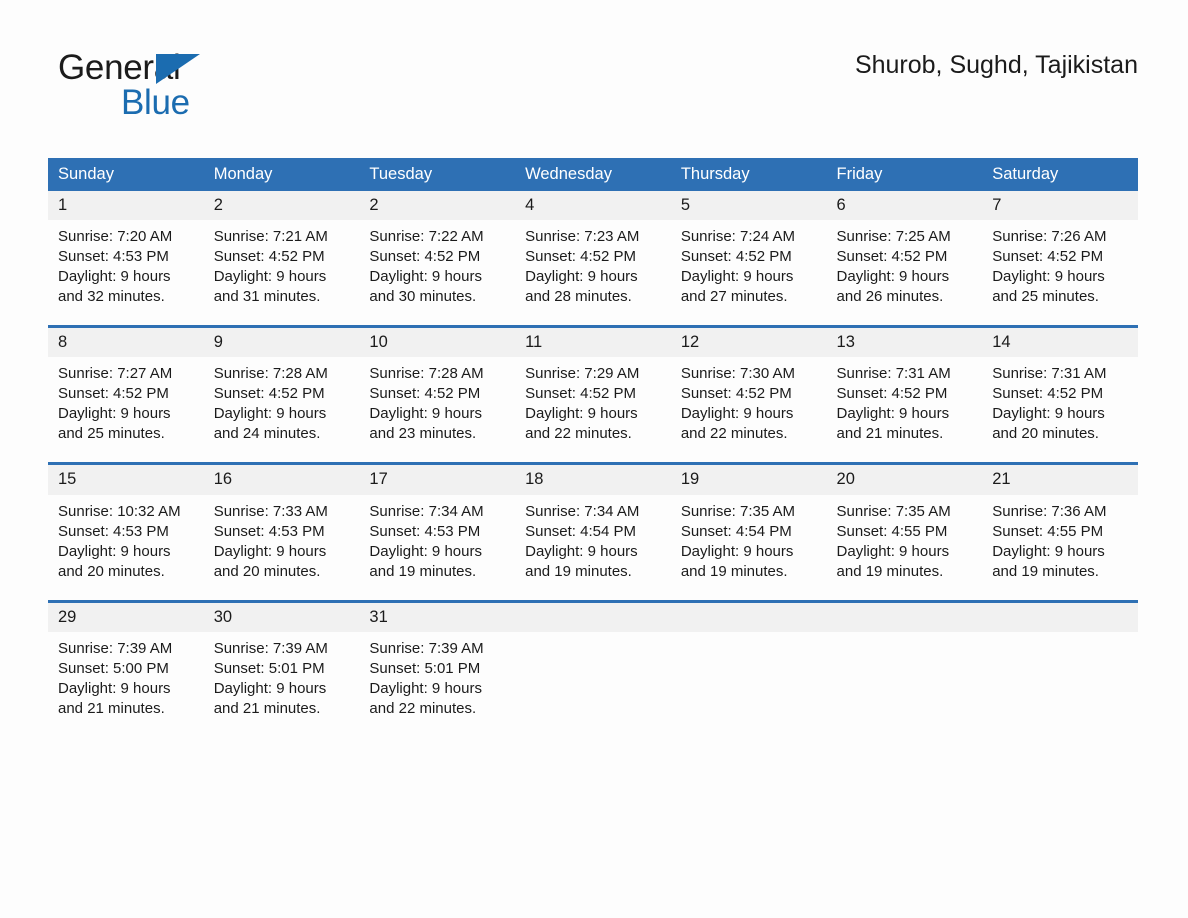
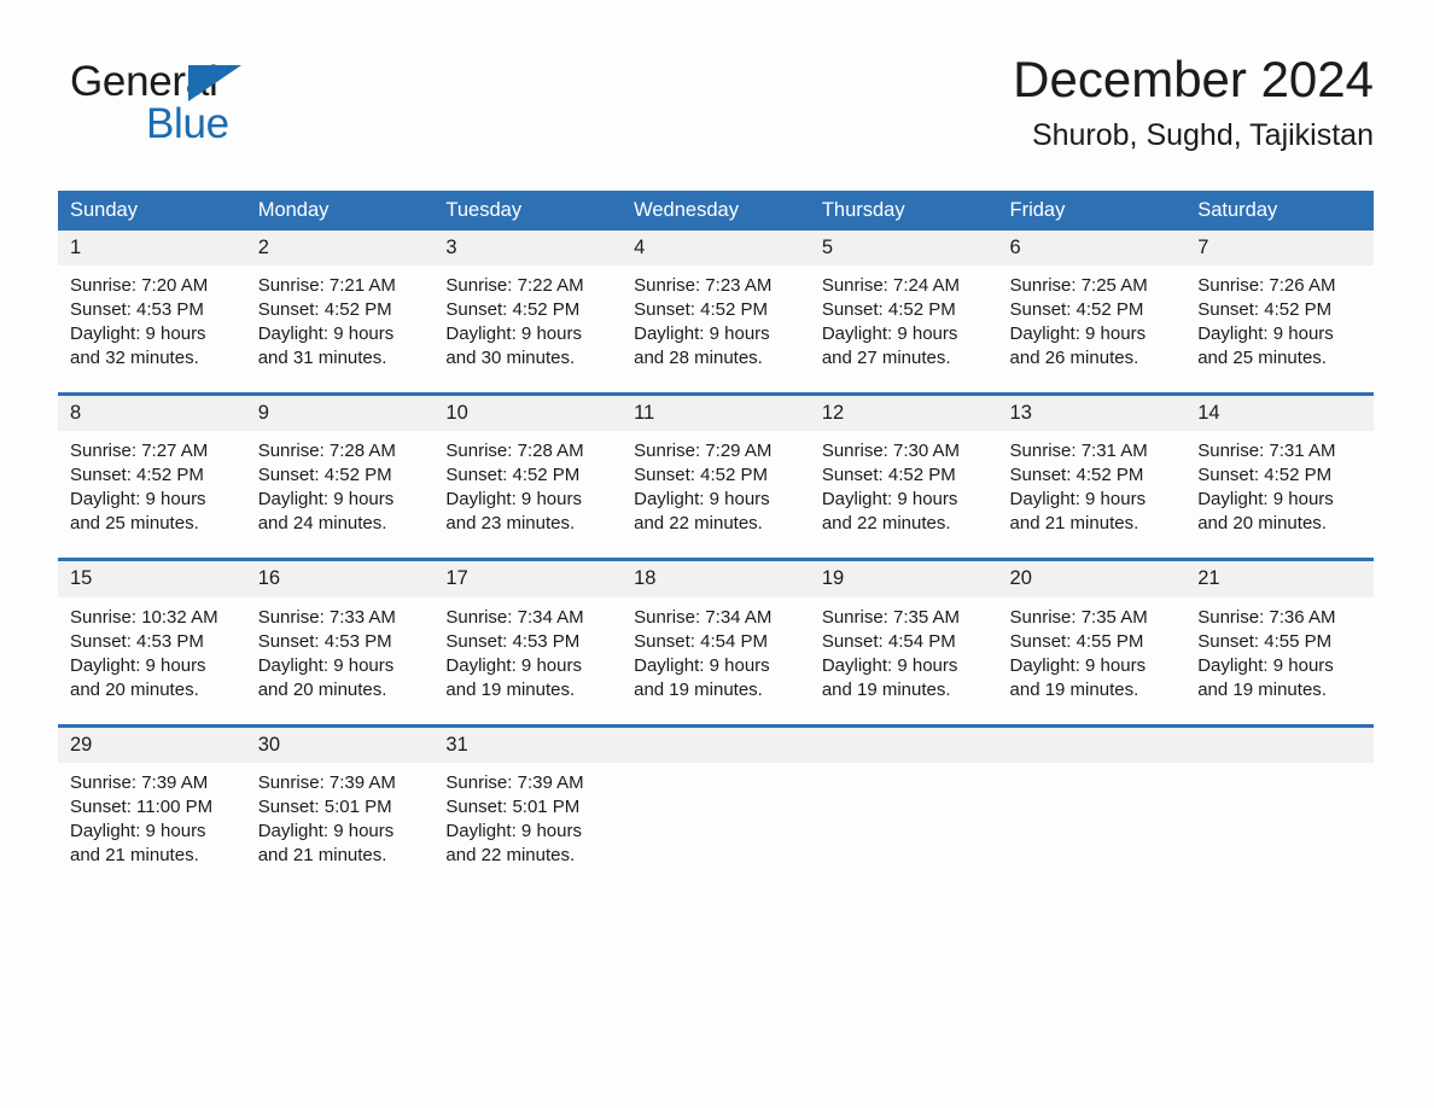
  General
  Blue
+ December 2024
  Shurob, Sughd, Tajikistan
  Sunday	Monday	Tuesday	Wednesday	Thursday	Friday	Saturday
- 1 Sunrise: 7:20 AM Sunset: 4:53 PM Daylight: 9 hours and 32 minutes.	2 Sunrise: 7:21 AM Sunset: 4:52 PM Daylight: 9 hours and 31 minutes.	2 Sunrise: 7:22 AM Sunset: 4:52 PM Daylight: 9 hours and 30 minutes.	4 Sunrise: 7:23 AM Sunset: 4:52 PM Daylight: 9 hours and 28 minutes.	5 Sunrise: 7:24 AM Sunset: 4:52 PM Daylight: 9 hours and 27 minutes.	6 Sunrise: 7:25 AM Sunset: 4:52 PM Daylight: 9 hours and 26 minutes.	7 Sunrise: 7:26 AM Sunset: 4:52 PM Daylight: 9 hours and 25 minutes.
+ 1 Sunrise: 7:20 AM Sunset: 4:53 PM Daylight: 9 hours and 32 minutes.	2 Sunrise: 7:21 AM Sunset: 4:52 PM Daylight: 9 hours and 31 minutes.	3 Sunrise: 7:22 AM Sunset: 4:52 PM Daylight: 9 hours and 30 minutes.	4 Sunrise: 7:23 AM Sunset: 4:52 PM Daylight: 9 hours and 28 minutes.	5 Sunrise: 7:24 AM Sunset: 4:52 PM Daylight: 9 hours and 27 minutes.	6 Sunrise: 7:25 AM Sunset: 4:52 PM Daylight: 9 hours and 26 minutes.	7 Sunrise: 7:26 AM Sunset: 4:52 PM Daylight: 9 hours and 25 minutes.
  8 Sunrise: 7:27 AM Sunset: 4:52 PM Daylight: 9 hours and 25 minutes.	9 Sunrise: 7:28 AM Sunset: 4:52 PM Daylight: 9 hours and 24 minutes.	10 Sunrise: 7:28 AM Sunset: 4:52 PM Daylight: 9 hours and 23 minutes.	11 Sunrise: 7:29 AM Sunset: 4:52 PM Daylight: 9 hours and 22 minutes.	12 Sunrise: 7:30 AM Sunset: 4:52 PM Daylight: 9 hours and 22 minutes.	13 Sunrise: 7:31 AM Sunset: 4:52 PM Daylight: 9 hours and 21 minutes.	14 Sunrise: 7:31 AM Sunset: 4:52 PM Daylight: 9 hours and 20 minutes.
  15 Sunrise: 10:32 AM Sunset: 4:53 PM Daylight: 9 hours and 20 minutes.	16 Sunrise: 7:33 AM Sunset: 4:53 PM Daylight: 9 hours and 20 minutes.	17 Sunrise: 7:34 AM Sunset: 4:53 PM Daylight: 9 hours and 19 minutes.	18 Sunrise: 7:34 AM Sunset: 4:54 PM Daylight: 9 hours and 19 minutes.	19 Sunrise: 7:35 AM Sunset: 4:54 PM Daylight: 9 hours and 19 minutes.	20 Sunrise: 7:35 AM Sunset: 4:55 PM Daylight: 9 hours and 19 minutes.	21 Sunrise: 7:36 AM Sunset: 4:55 PM Daylight: 9 hours and 19 minutes.
- 29 Sunrise: 7:39 AM Sunset: 5:00 PM Daylight: 9 hours and 21 minutes.	30 Sunrise: 7:39 AM Sunset: 5:01 PM Daylight: 9 hours and 21 minutes.	31 Sunrise: 7:39 AM Sunset: 5:01 PM Daylight: 9 hours and 22 minutes.
+ 29 Sunrise: 7:39 AM Sunset: 11:00 PM Daylight: 9 hours and 21 minutes.	30 Sunrise: 7:39 AM Sunset: 5:01 PM Daylight: 9 hours and 21 minutes.	31 Sunrise: 7:39 AM Sunset: 5:01 PM Daylight: 9 hours and 22 minutes.
